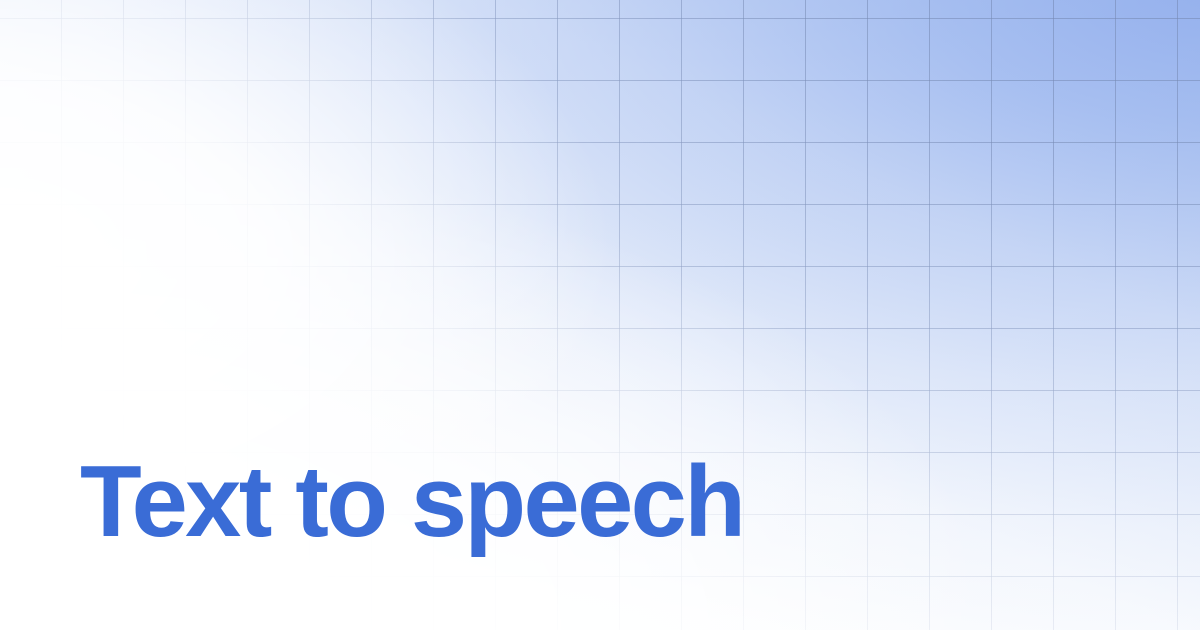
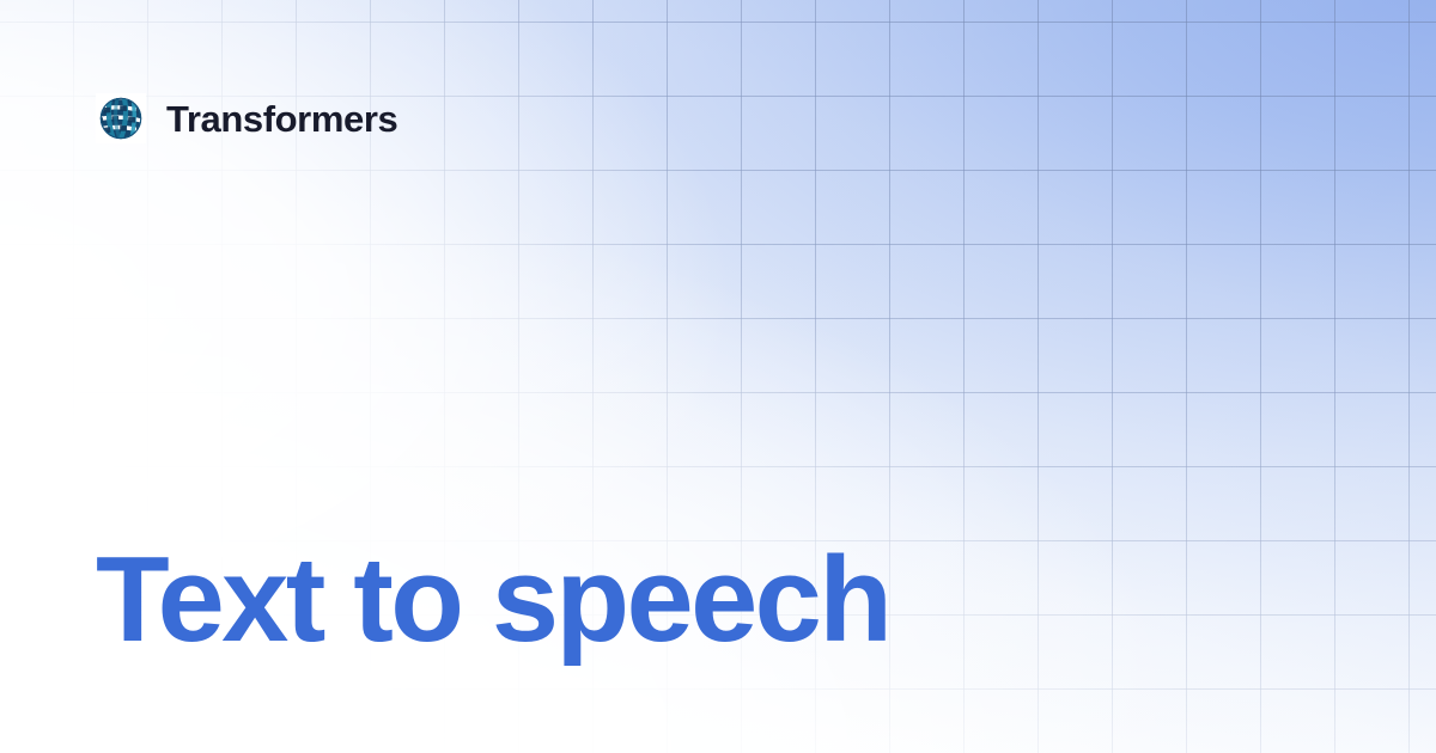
+ Transformers
  Text to speech
